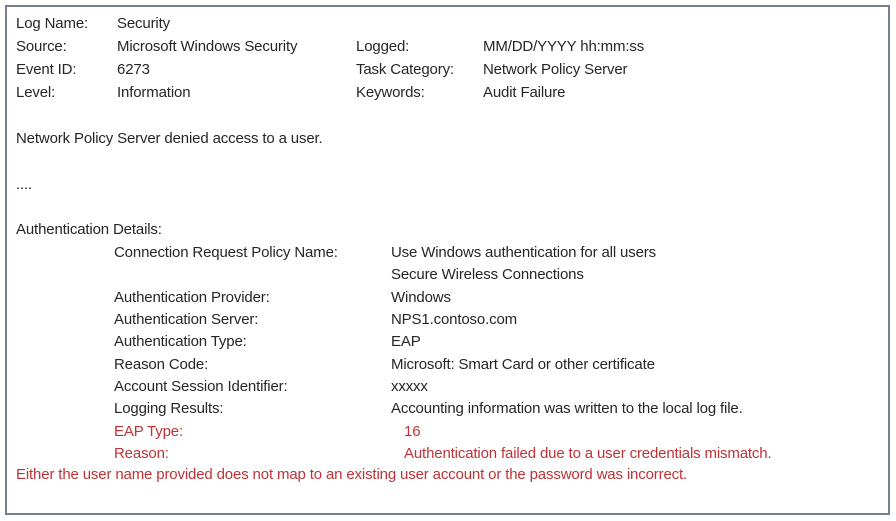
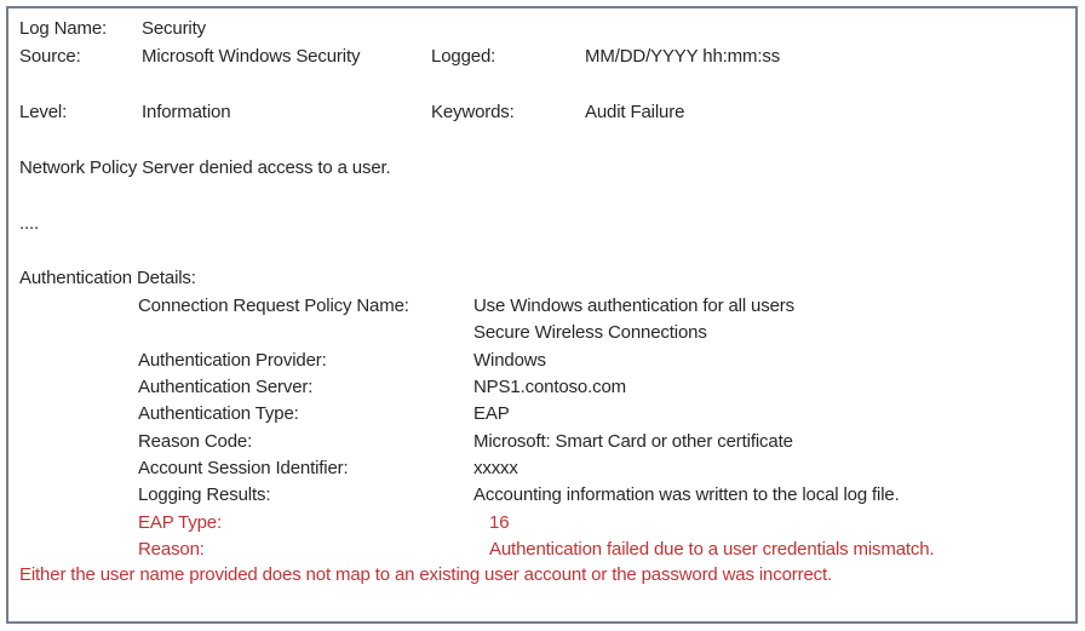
  Log Name:
  Security
  Source:
  Microsoft Windows Security
  Logged:
  MM/DD/YYYY hh:mm:ss
- Event ID:
- 6273
- Task Category:
- Network Policy Server
  Level:
  Information
  Keywords:
  Audit Failure
  Network Policy Server denied access to a user.
  ....
  Authentication Details:
  Connection Request Policy Name:
  Use Windows authentication for all users
  Secure Wireless Connections
  Authentication Provider:
  Windows
  Authentication Server:
  NPS1.contoso.com
  Authentication Type:
  EAP
  Reason Code:
  Microsoft: Smart Card or other certificate
  Account Session Identifier:
  xxxxx
  Logging Results:
  Accounting information was written to the local log file.
  EAP Type:
  16
  Reason:
  Authentication failed due to a user credentials mismatch.
  Either the user name provided does not map to an existing user account or the password was incorrect.
